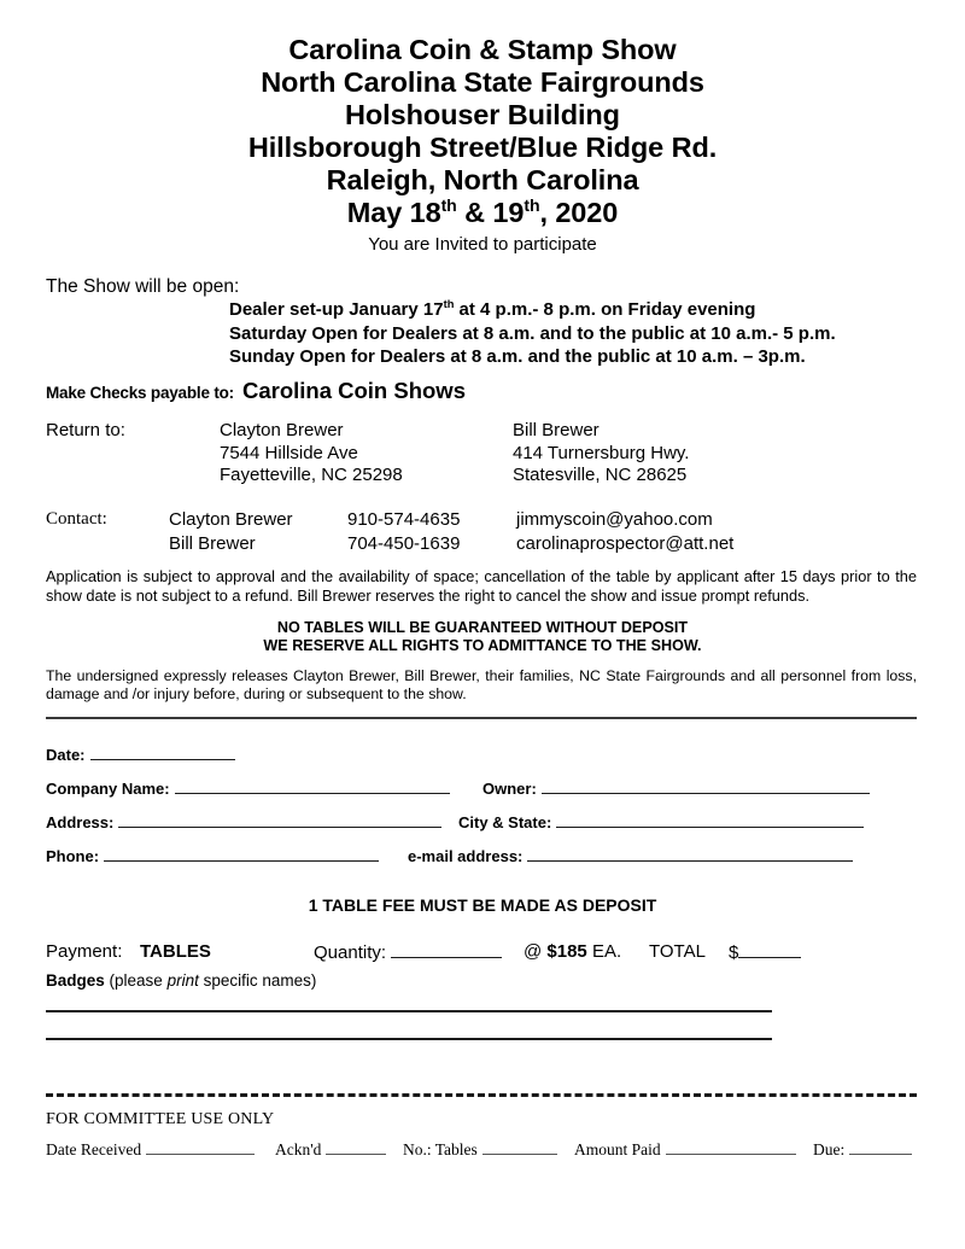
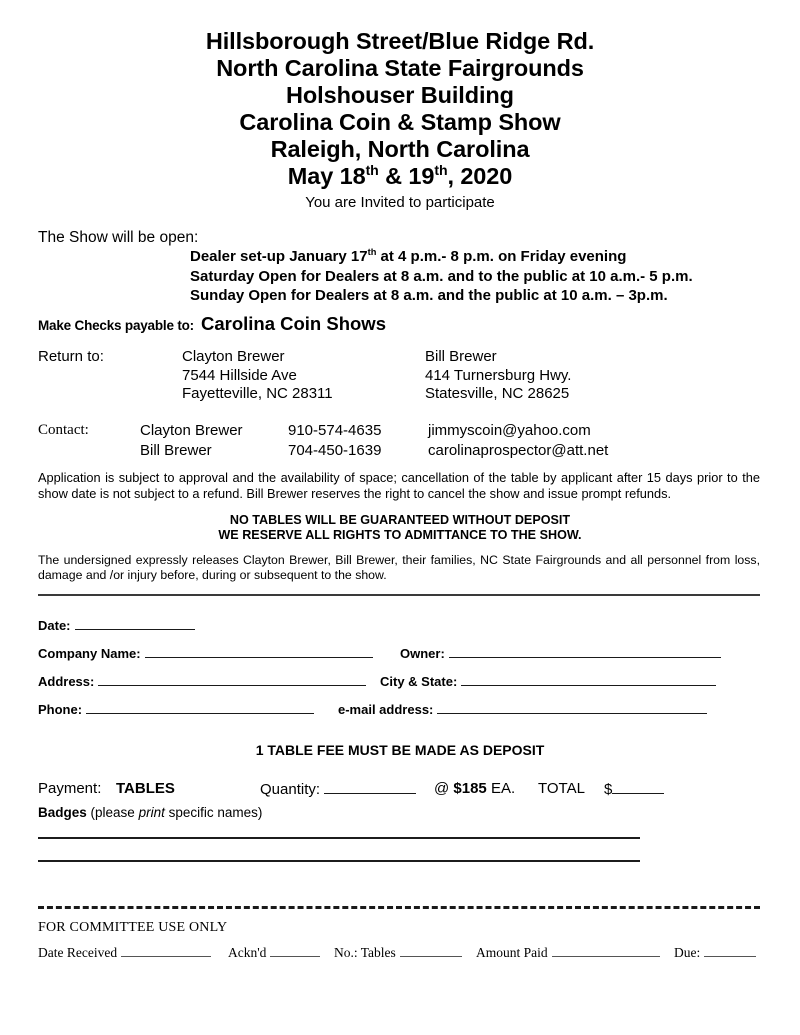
- Carolina Coin & Stamp Show
+ Hillsborough Street/Blue Ridge Rd.
  North Carolina State Fairgrounds
  Holshouser Building
- Hillsborough Street/Blue Ridge Rd.
+ Carolina Coin & Stamp Show
  Raleigh, North Carolina
  May 18th & 19th, 2020
  You are Invited to participate
  The Show will be open:
  Dealer set-up January 17th at 4 p.m.- 8 p.m. on Friday evening
  Saturday Open for Dealers at 8 a.m. and to the public at 10 a.m.- 5 p.m.
  Sunday Open for Dealers at 8 a.m. and the public at 10 a.m. – 3p.m.
  Make Checks payable to: Carolina Coin Shows
  Return to:
  Clayton Brewer
  7544 Hillside Ave
- Fayetteville, NC 25298
+ Fayetteville, NC 28311
  Bill Brewer
  414 Turnersburg Hwy.
  Statesville, NC 28625
  Contact:
  Clayton Brewer
  Bill Brewer
  910-574-4635
  704-450-1639
  jimmyscoin@yahoo.com
  carolinaprospector@att.net
  Application is subject to approval and the availability of space; cancellation of the table by applicant after 15 days prior to the show date is not subject to a refund. Bill Brewer reserves the right to cancel the show and issue prompt refunds.
  NO TABLES WILL BE GUARANTEED WITHOUT DEPOSIT
  WE RESERVE ALL RIGHTS TO ADMITTANCE TO THE SHOW.
  The undersigned expressly releases Clayton Brewer, Bill Brewer, their families, NC State Fairgrounds and all personnel from loss, damage and /or injury before, during or subsequent to the show.
  Date:
  Company Name:
  Owner:
  Address:
  City & State:
  Phone:
  e-mail address:
  1 TABLE FEE MUST BE MADE AS DEPOSIT
  Payment:
  TABLES
  Quantity:
  @ $185 EA.
  TOTAL
  $
  Badges (please print specific names)
  FOR COMMITTEE USE ONLY
  Date Received
  Ackn'd
  No.: Tables
  Amount Paid
  Due:
